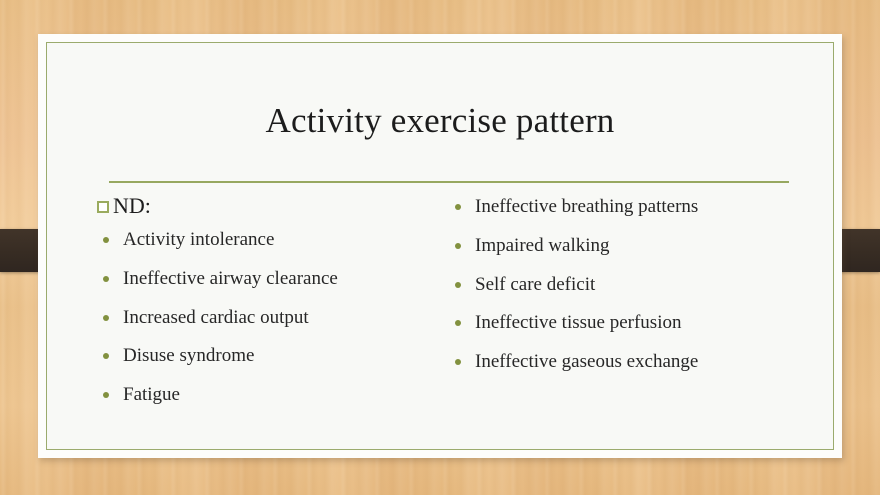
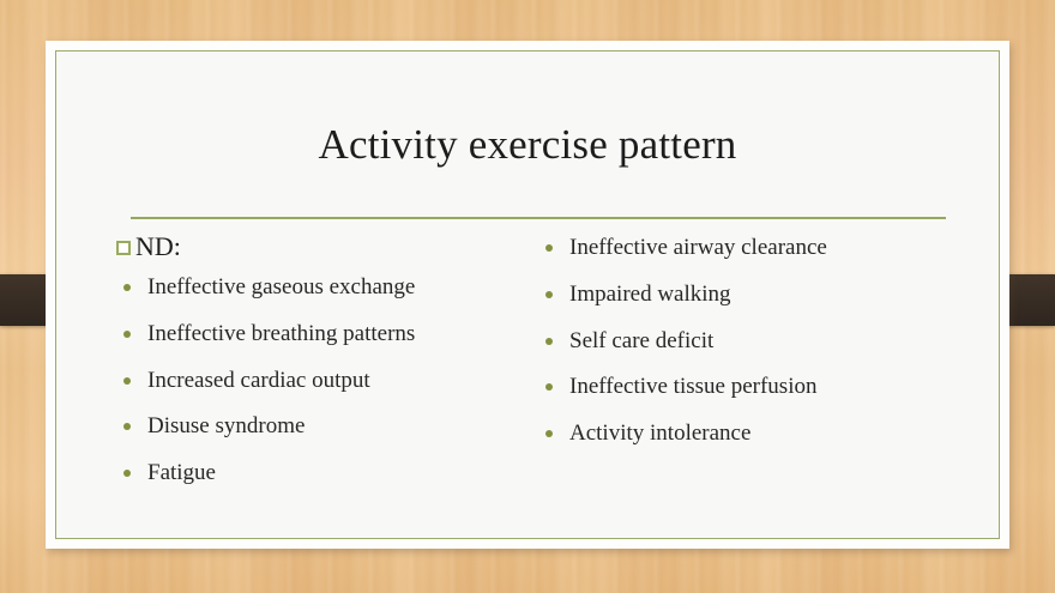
  Activity exercise pattern
  ND:
- Activity intolerance
+ Ineffective gaseous exchange
- Ineffective airway clearance
+ Ineffective breathing patterns
  Increased cardiac output
  Disuse syndrome
  Fatigue
- Ineffective breathing patterns
+ Ineffective airway clearance
  Impaired walking
  Self care deficit
  Ineffective tissue perfusion
- Ineffective gaseous exchange
+ Activity intolerance
